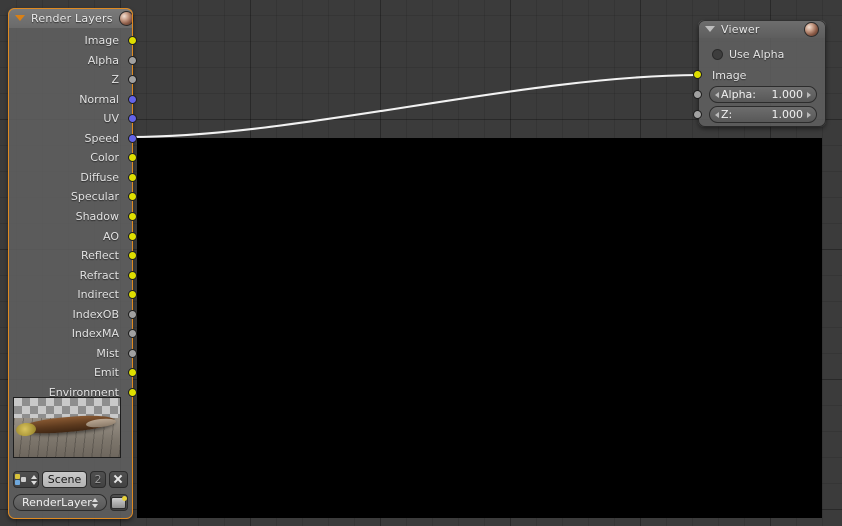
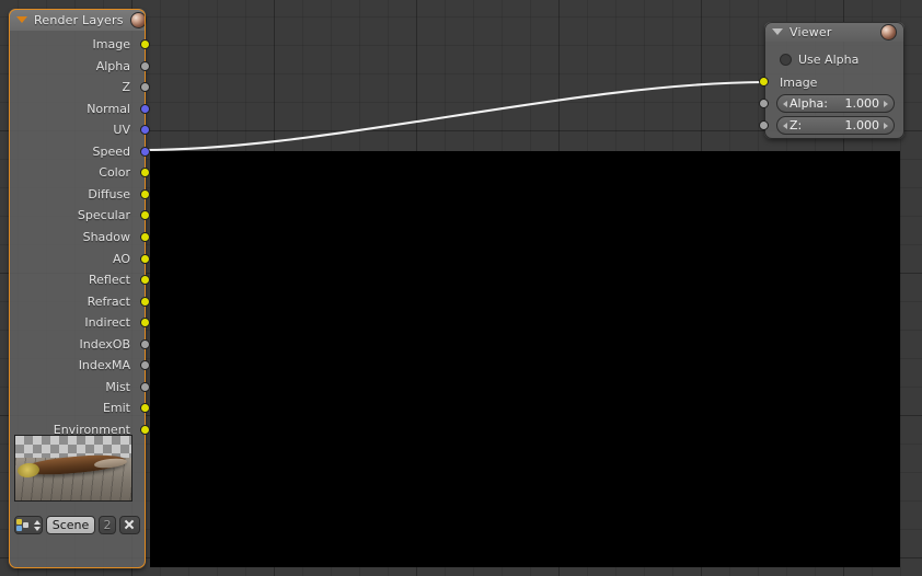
  Render Layers
  Image
  Alpha
  Z
  Normal
  UV
  Speed
  Color
  Diffuse
  Specular
  Shadow
  AO
  Reflect
  Refract
  Indirect
  IndexOB
  IndexMA
  Mist
  Emit
  Environment
  Scene
  2
- RenderLayer
  Viewer
  Use Alpha
  Image
  Alpha:
  1.000
  Z:
  1.000
